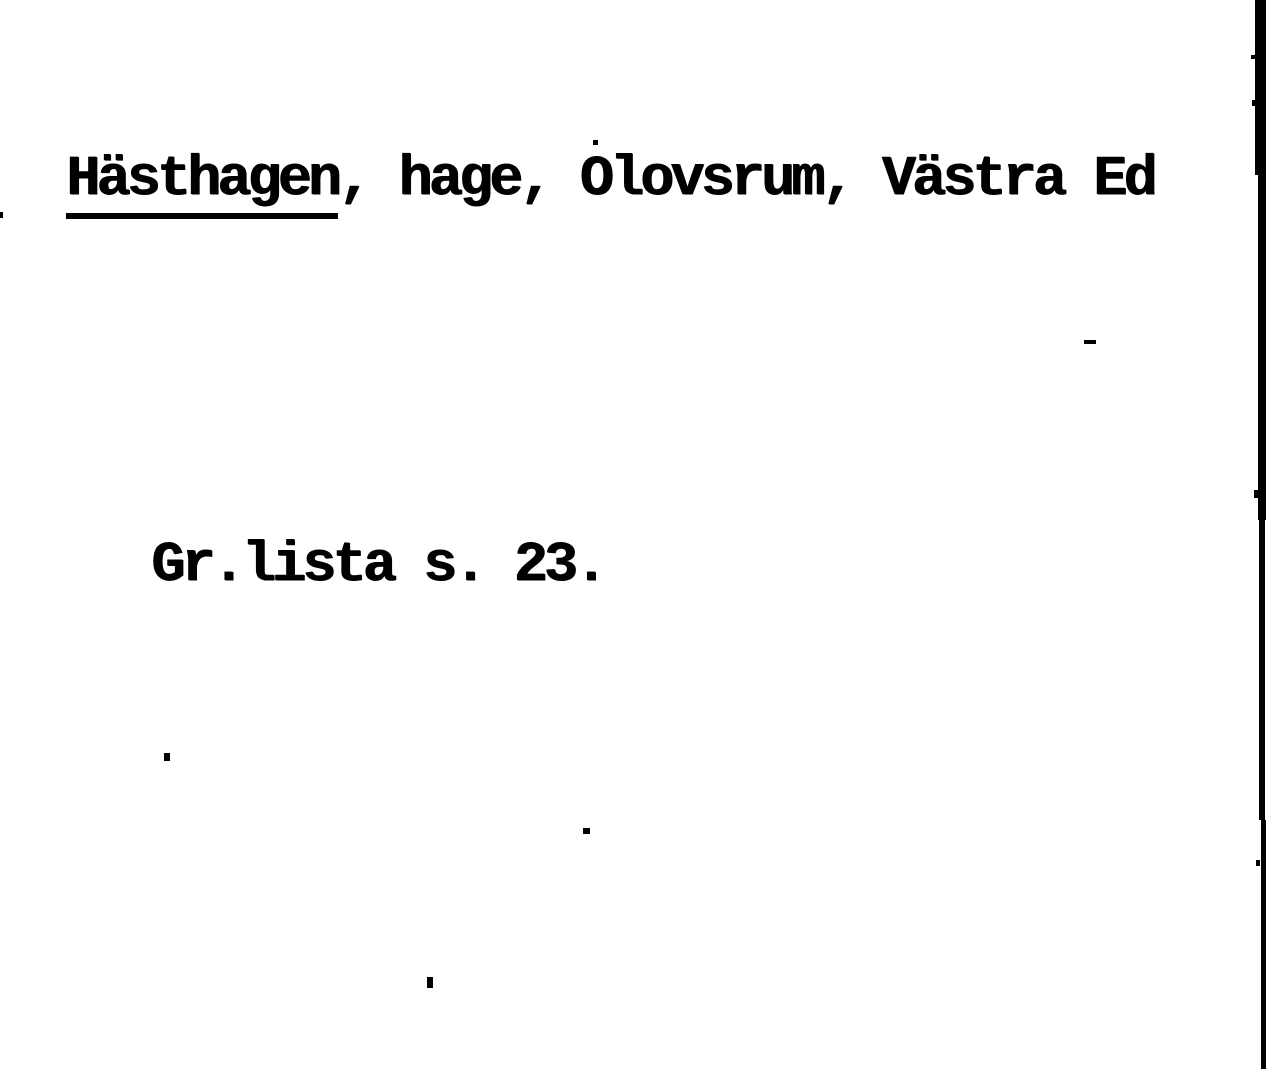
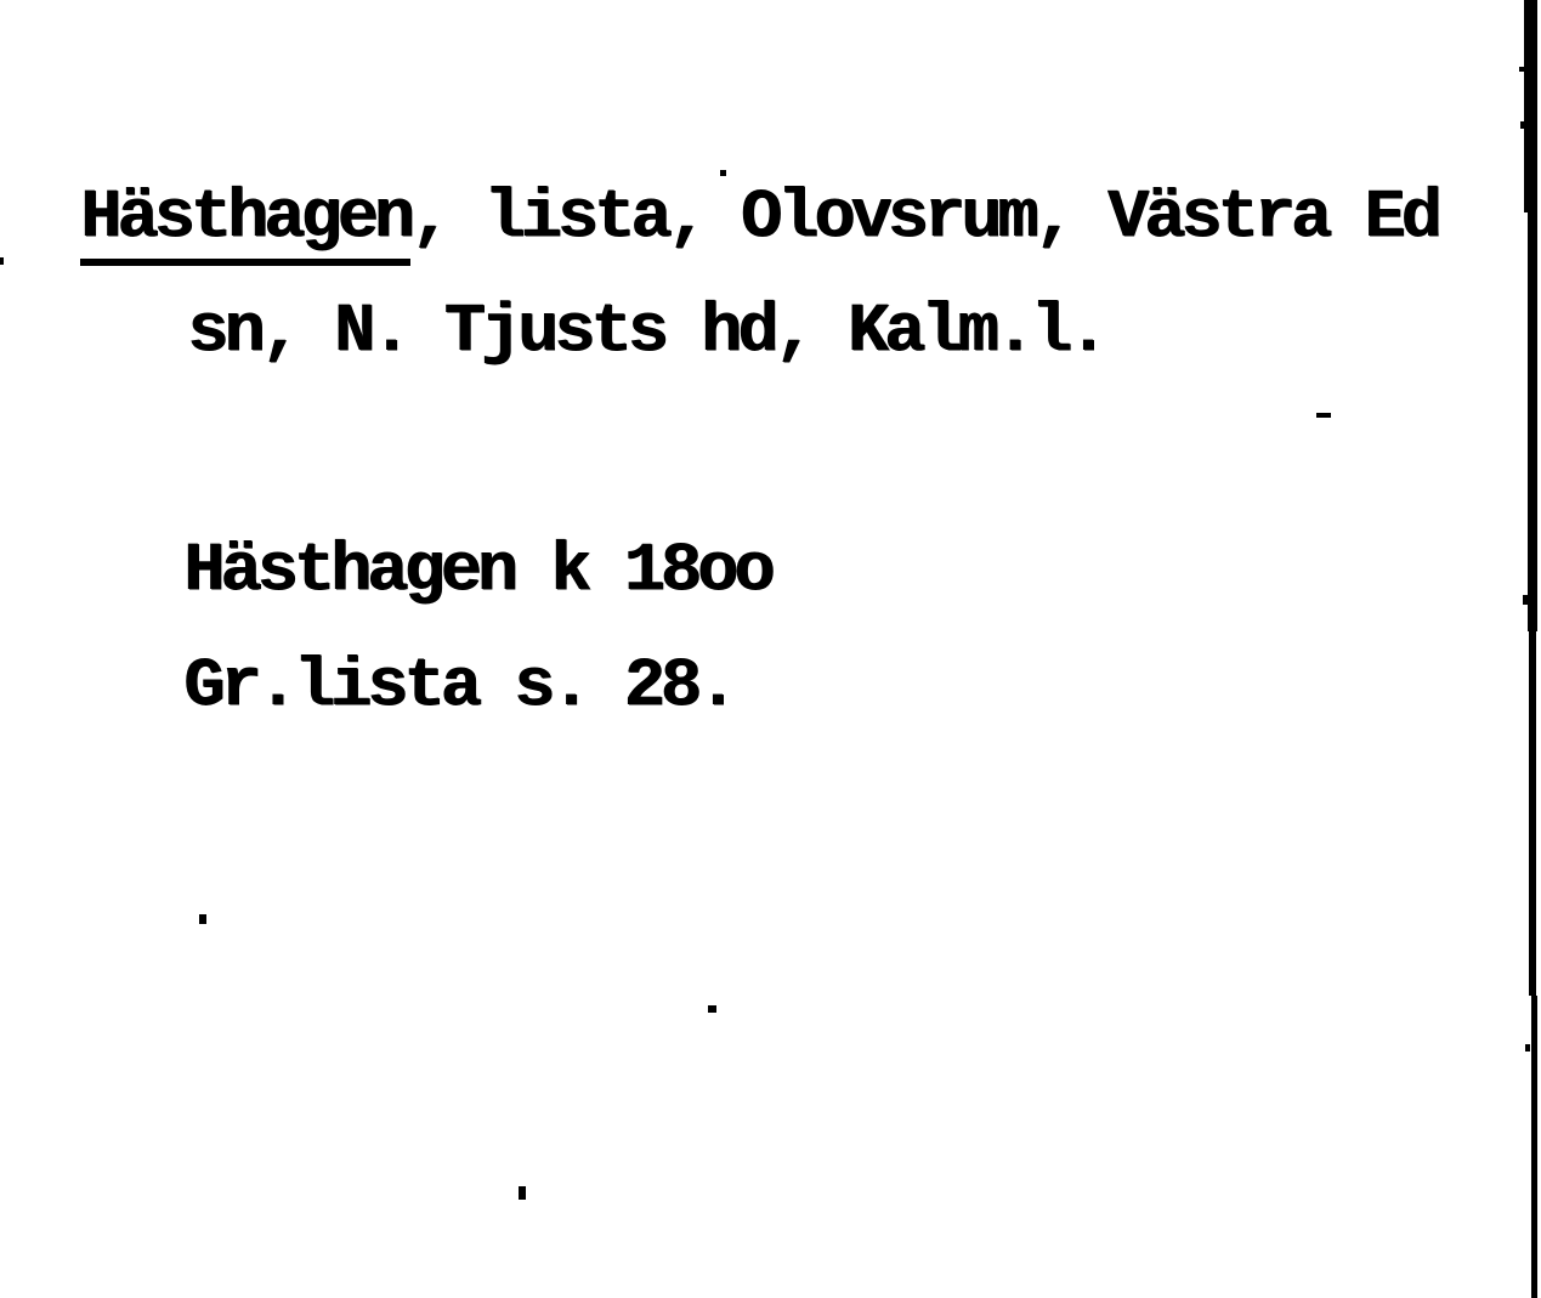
- Hästhagen, hage, Olovsrum, Västra Ed
+ Hästhagen, lista, Olovsrum, Västra Ed
+ sn, N. Tjusts hd, Kalm.l.
+ Hästhagen k 18oo
- Gr.lista s. 23.
+ Gr.lista s. 28.
